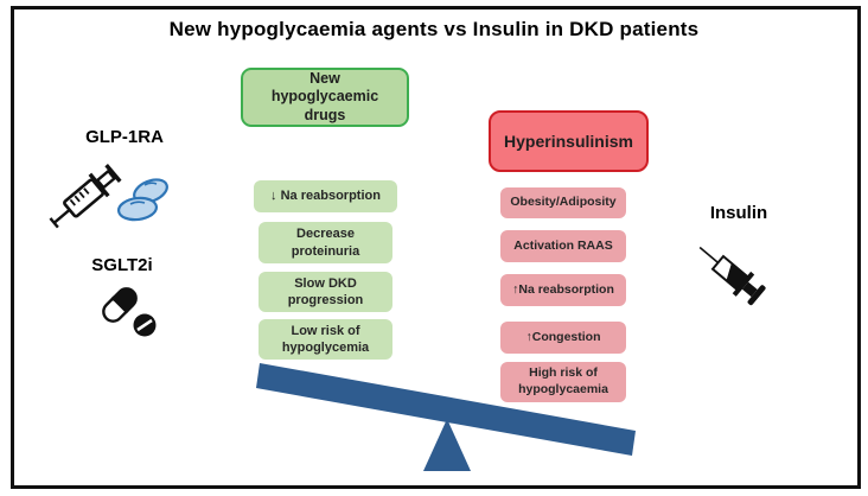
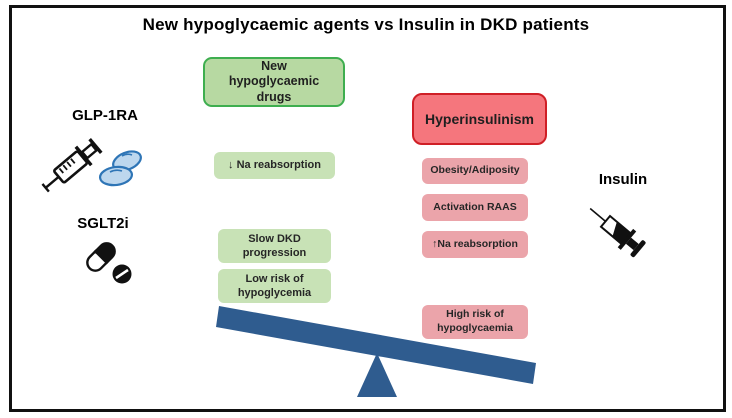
- New hypoglycaemia agents vs Insulin in DKD patients
+ New hypoglycaemic agents vs Insulin in DKD patients
  New hypoglycaemic drugs
  ↓ Na reabsorption
- Decrease proteinuria
  Slow DKD progression
  Low risk of hypoglycemia
  Hyperinsulinism
  Obesity/Adiposity
  Activation RAAS
  ↑Na reabsorption
- ↑Congestion
  High risk of hypoglycaemia
  GLP-1RA
  SGLT2i
  Insulin
